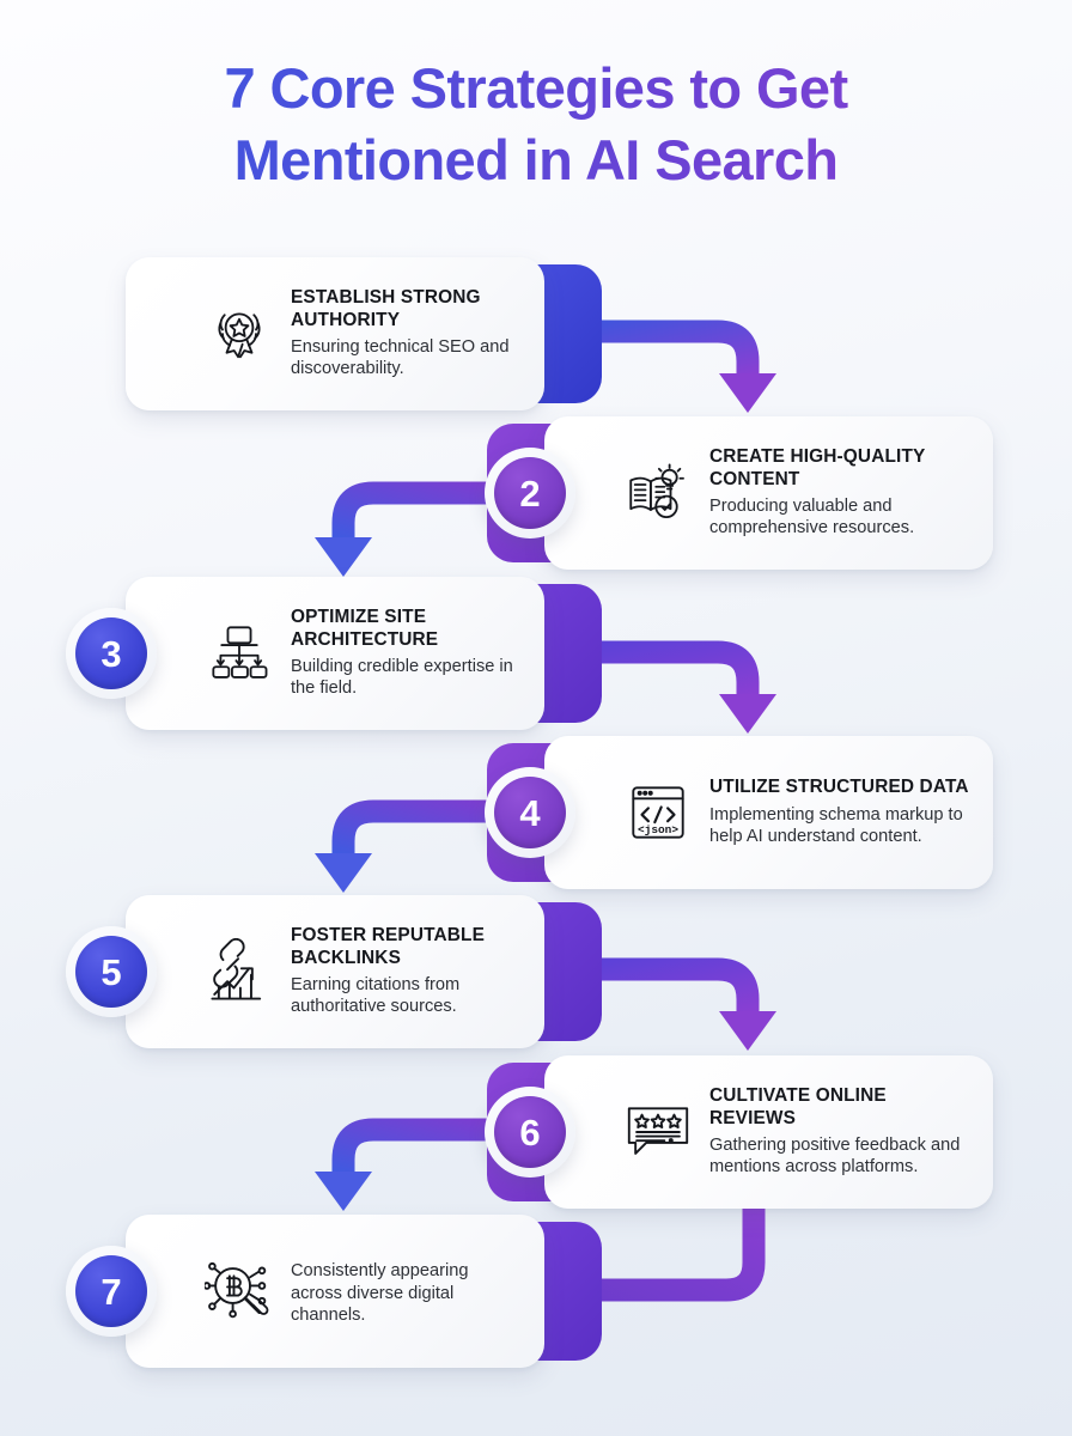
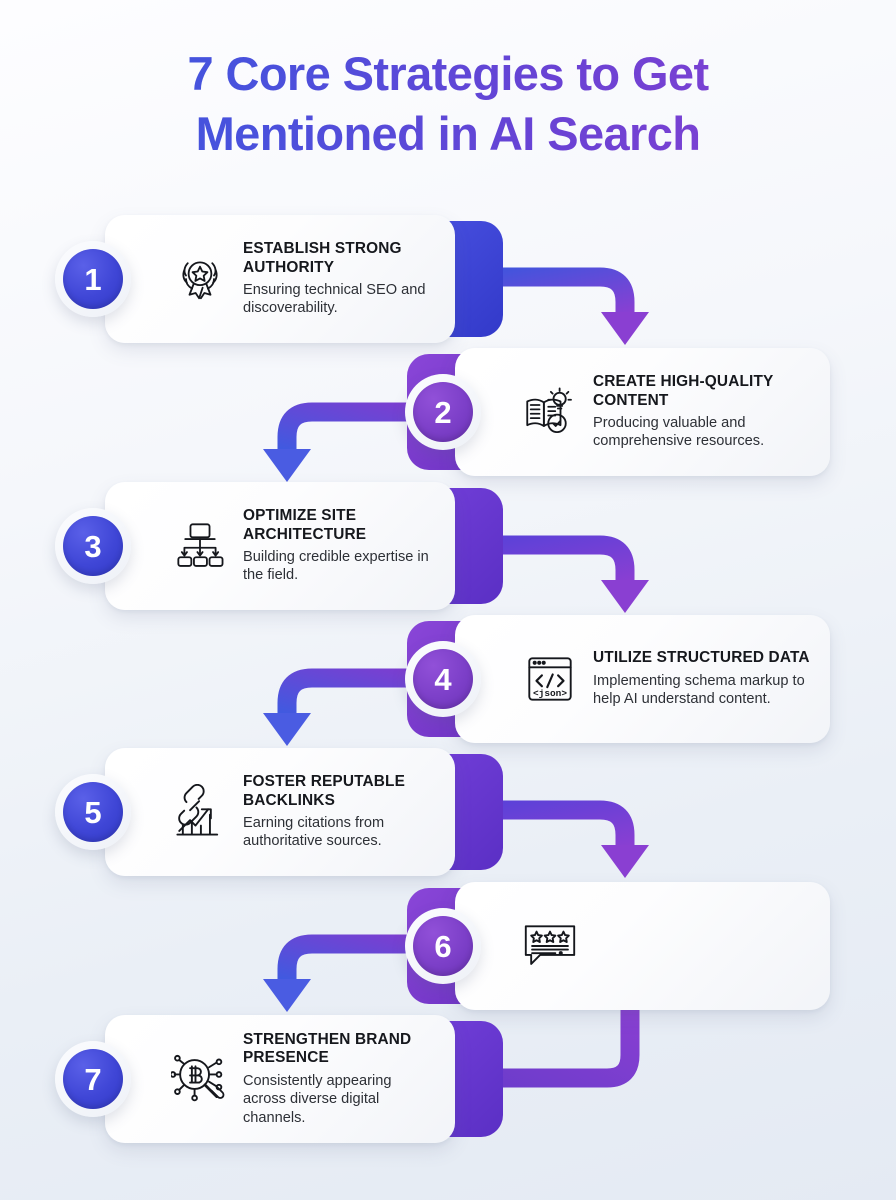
  7 Core Strategies to Get
  Mentioned in AI Search
  ESTABLISH STRONG AUTHORITY
  Ensuring technical SEO and discoverability.
+ 1
  CREATE HIGH-QUALITY CONTENT
  Producing valuable and comprehensive resources.
  2
  OPTIMIZE SITE ARCHITECTURE
  Building credible expertise in the field.
  3
  <json>
  UTILIZE STRUCTURED DATA
  Implementing schema markup to help AI understand content.
  4
  FOSTER REPUTABLE BACKLINKS
  Earning citations from authoritative sources.
  5
- CULTIVATE ONLINE REVIEWS
- Gathering positive feedback and mentions across platforms.
  6
+ STRENGTHEN BRAND PRESENCE
  Consistently appearing across diverse digital channels.
  7
